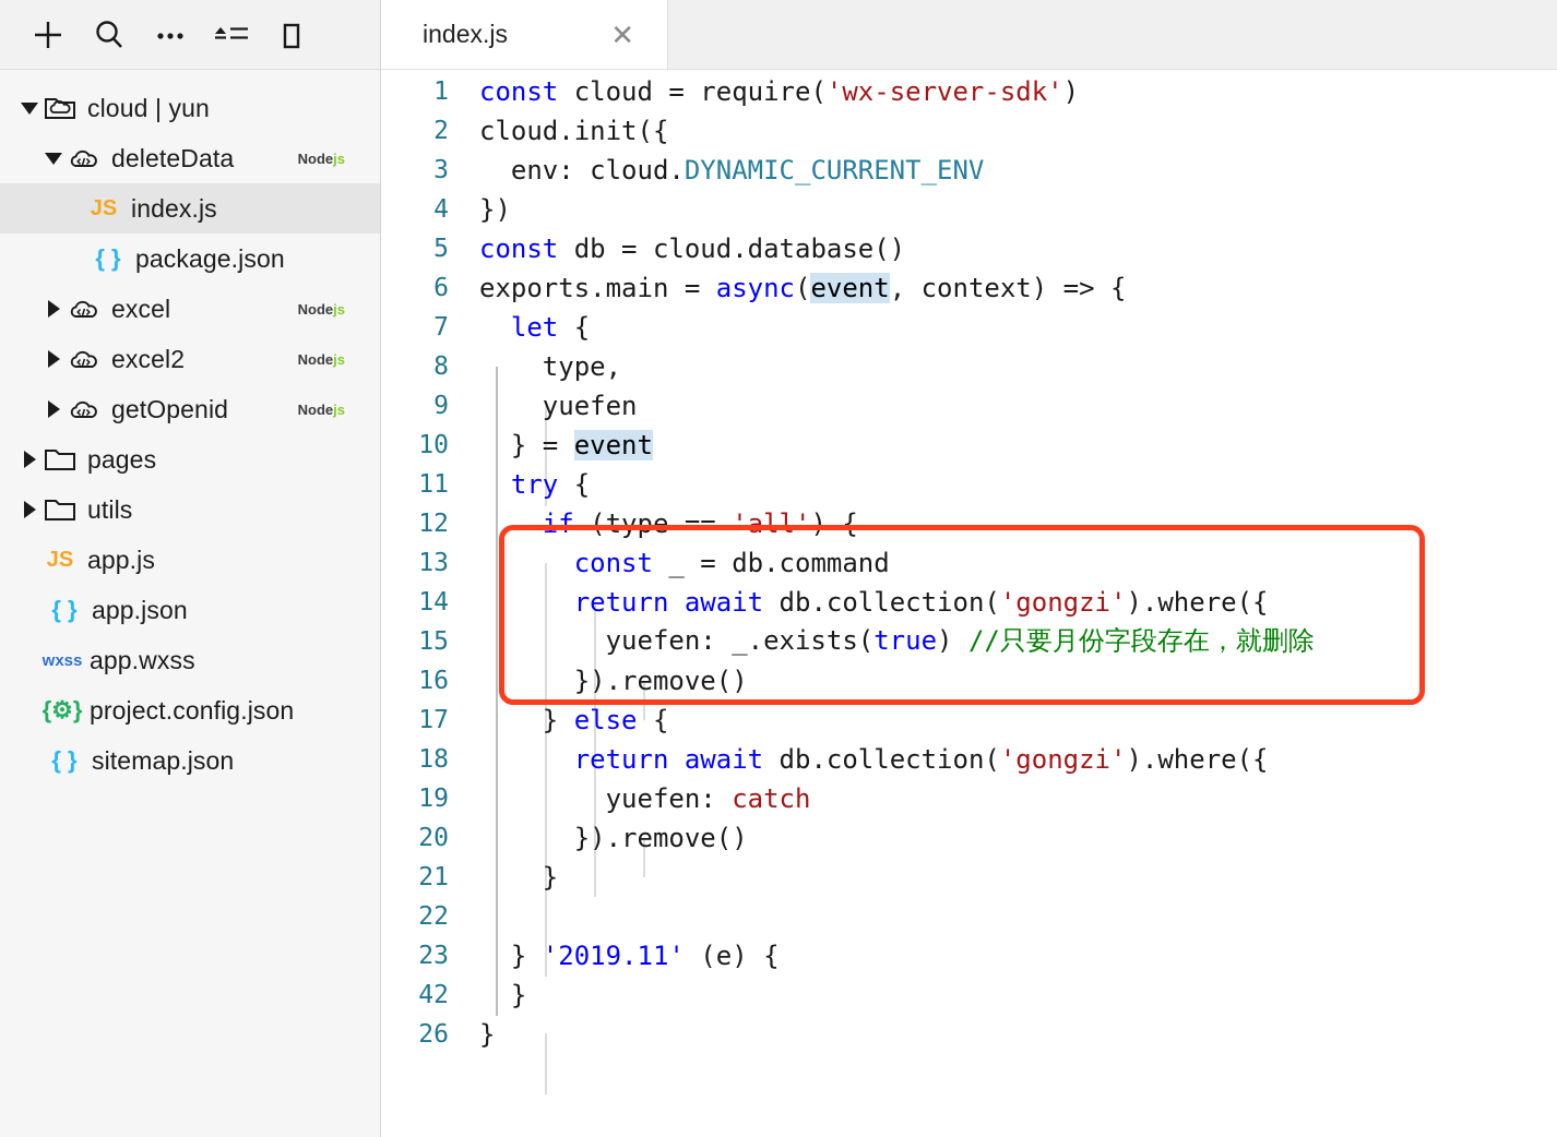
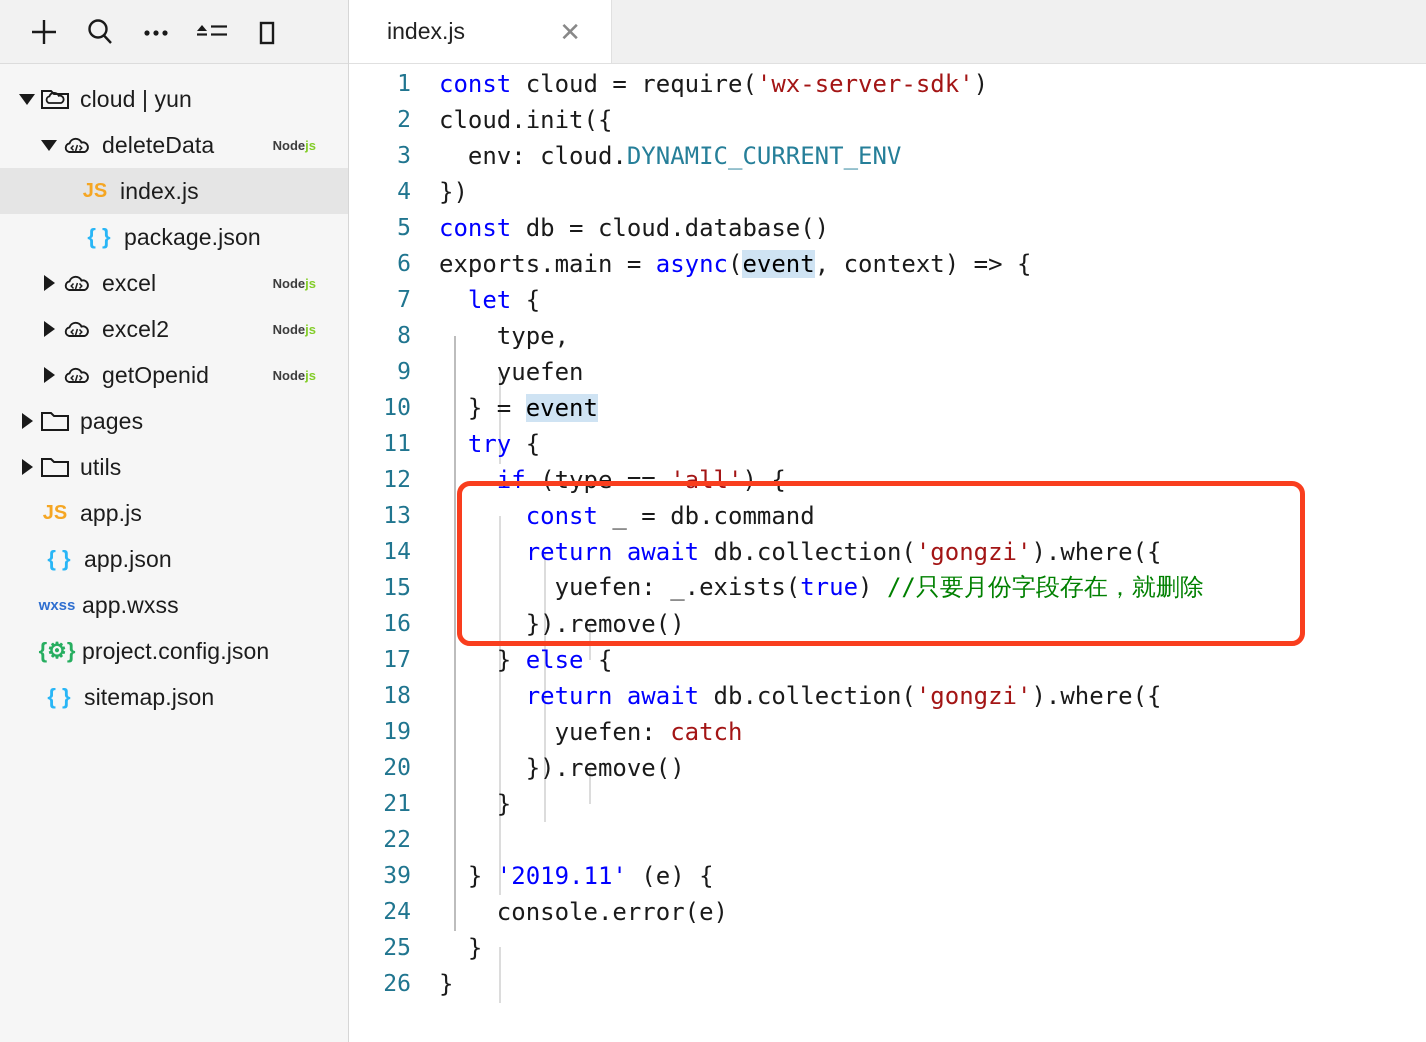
  cloud | yun
  deleteData
  Nodejs
  JS
  index.js
  { }
  package.json
  excel
  Nodejs
  excel2
  Nodejs
  getOpenid
  Nodejs
  pages
  utils
  JS
  app.js
  { }
  app.json
  wxss
  app.wxss
  {⚙}
  project.config.json
  { }
  sitemap.json
  index.js
  ✕
  1
  const cloud = require('wx-server-sdk')
  2
  cloud.init({
  3
  env: cloud.DYNAMIC_CURRENT_ENV
  4
  })
  5
  const db = cloud.database()
  6
  exports.main = async(event, context) => {
  7
  let {
  8
  type,
  9
  yuefen
  10
  } = event
  11
  try {
  12
  if (type == 'all') {
  13
  const _ = db.command
  14
  return await db.collection('gongzi').where({
  15
  yuefen: _.exists(true) //只要月份字段存在，就删除
  16
  }).remove()
  17
  } else {
  18
  return await db.collection('gongzi').where({
  19
  yuefen: catch
  20
  }).remove()
  21
  }
  22
- 23
+ 39
  } '2019.11' (e) {
+ 24
+ console.error(e)
- 42
+ 25
  }
  26
  }
